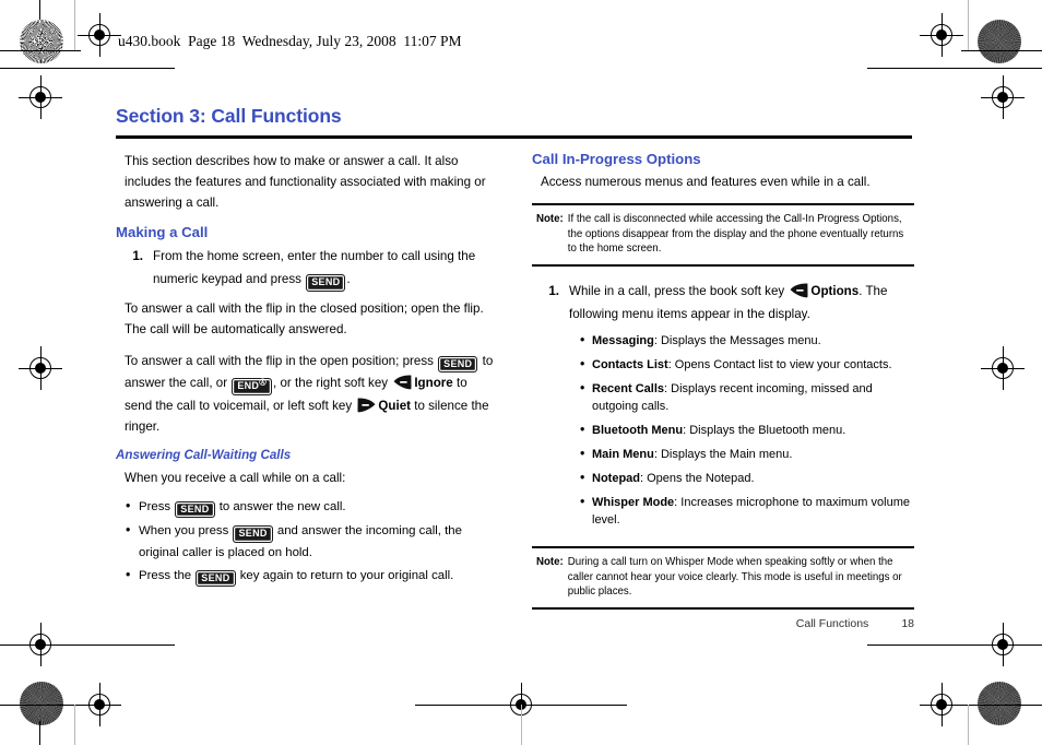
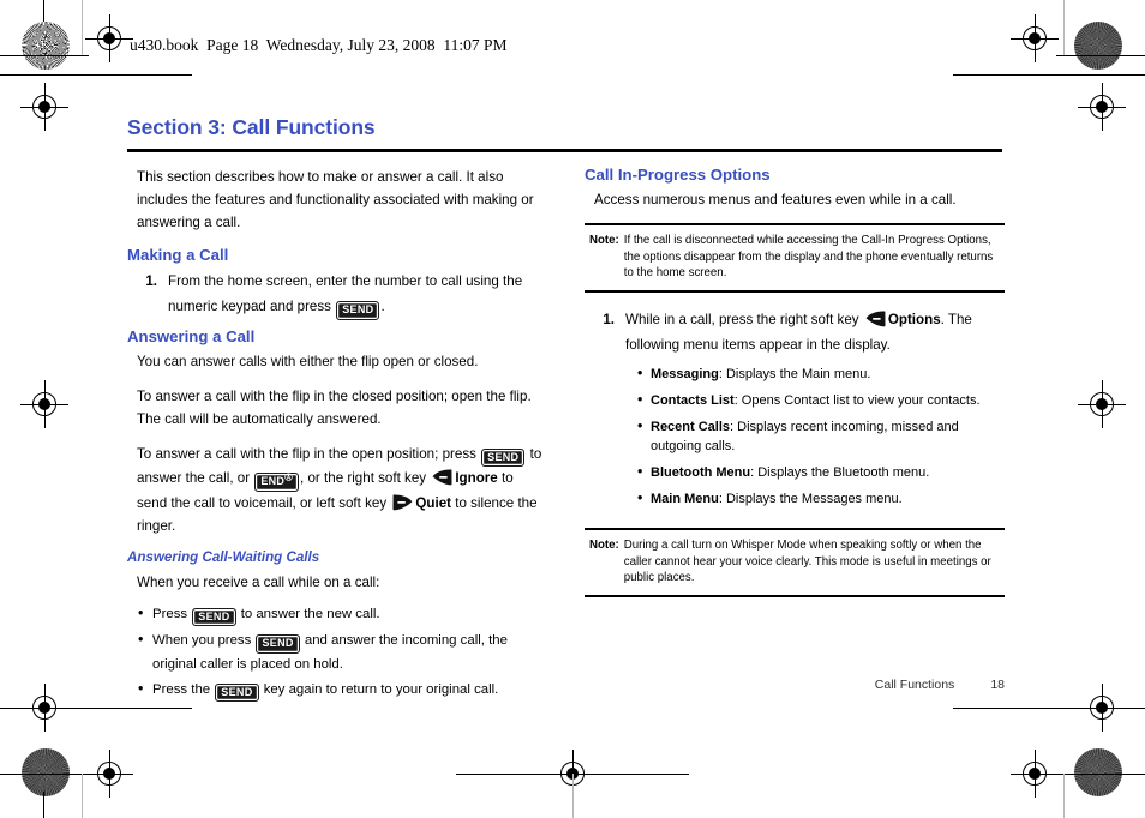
  u430.book Page 18 Wednesday, July 23, 2008 11:07 PM
  Section 3: Call Functions
  This section describes how to make or answer a call. It also includes the features and functionality associated with making or answering a call.
  Making a Call
  1.
  From the home screen, enter the number to call using the numeric keypad and press SEND .
+ Answering a Call
+ You can answer calls with either the flip open or closed.
  To answer a call with the flip in the closed position; open the flip. The call will be automatically answered.
  To answer a call with the flip in the open position; press SEND to answer the call, or END , or the right soft key Ignore to send the call to voicemail, or left soft key Quiet to silence the ringer.
  Answering Call-Waiting Calls
  When you receive a call while on a call:
  Press SEND to answer the new call.
  When you press SEND and answer the incoming call, the original caller is placed on hold.
  Press the SEND key again to return to your original call.
  Call In-Progress Options
  Access numerous menus and features even while in a call.
  Note:
  If the call is disconnected while accessing the Call-In Progress Options, the options disappear from the display and the phone eventually returns to the home screen.
  1.
- While in a call, press the book soft key Options. The following menu items appear in the display.
+ While in a call, press the right soft key Options. The following menu items appear in the display.
- Messaging: Displays the Messages menu.
+ Messaging: Displays the Main menu.
  Contacts List: Opens Contact list to view your contacts.
  Recent Calls: Displays recent incoming, missed and outgoing calls.
  Bluetooth Menu: Displays the Bluetooth menu.
- Main Menu: Displays the Main menu.
+ Main Menu: Displays the Messages menu.
- Notepad: Opens the Notepad.
- Whisper Mode: Increases microphone to maximum volume level.
  Note:
  During a call turn on Whisper Mode when speaking softly or when the caller cannot hear your voice clearly. This mode is useful in meetings or public places.
  Call Functions
  18
